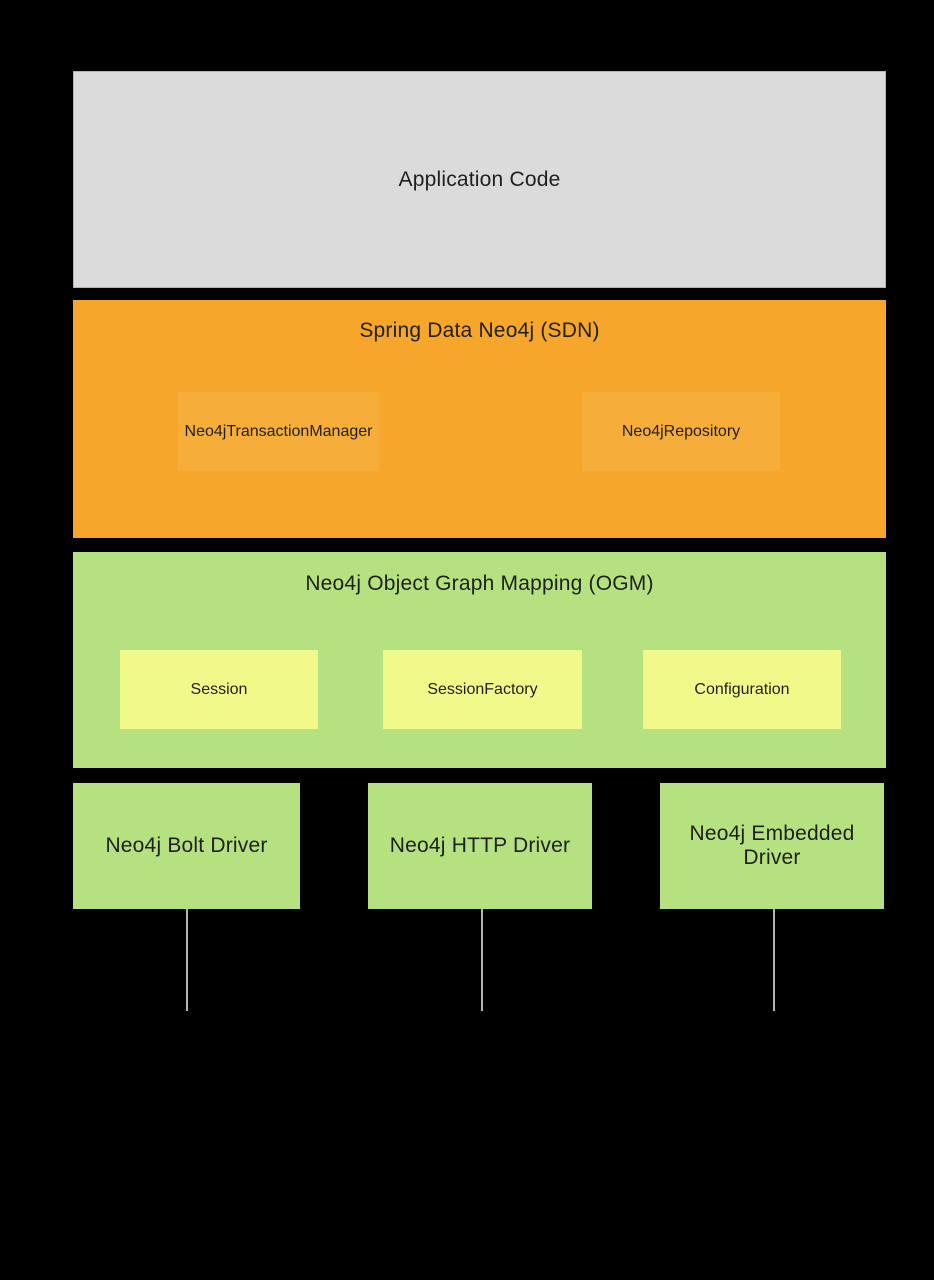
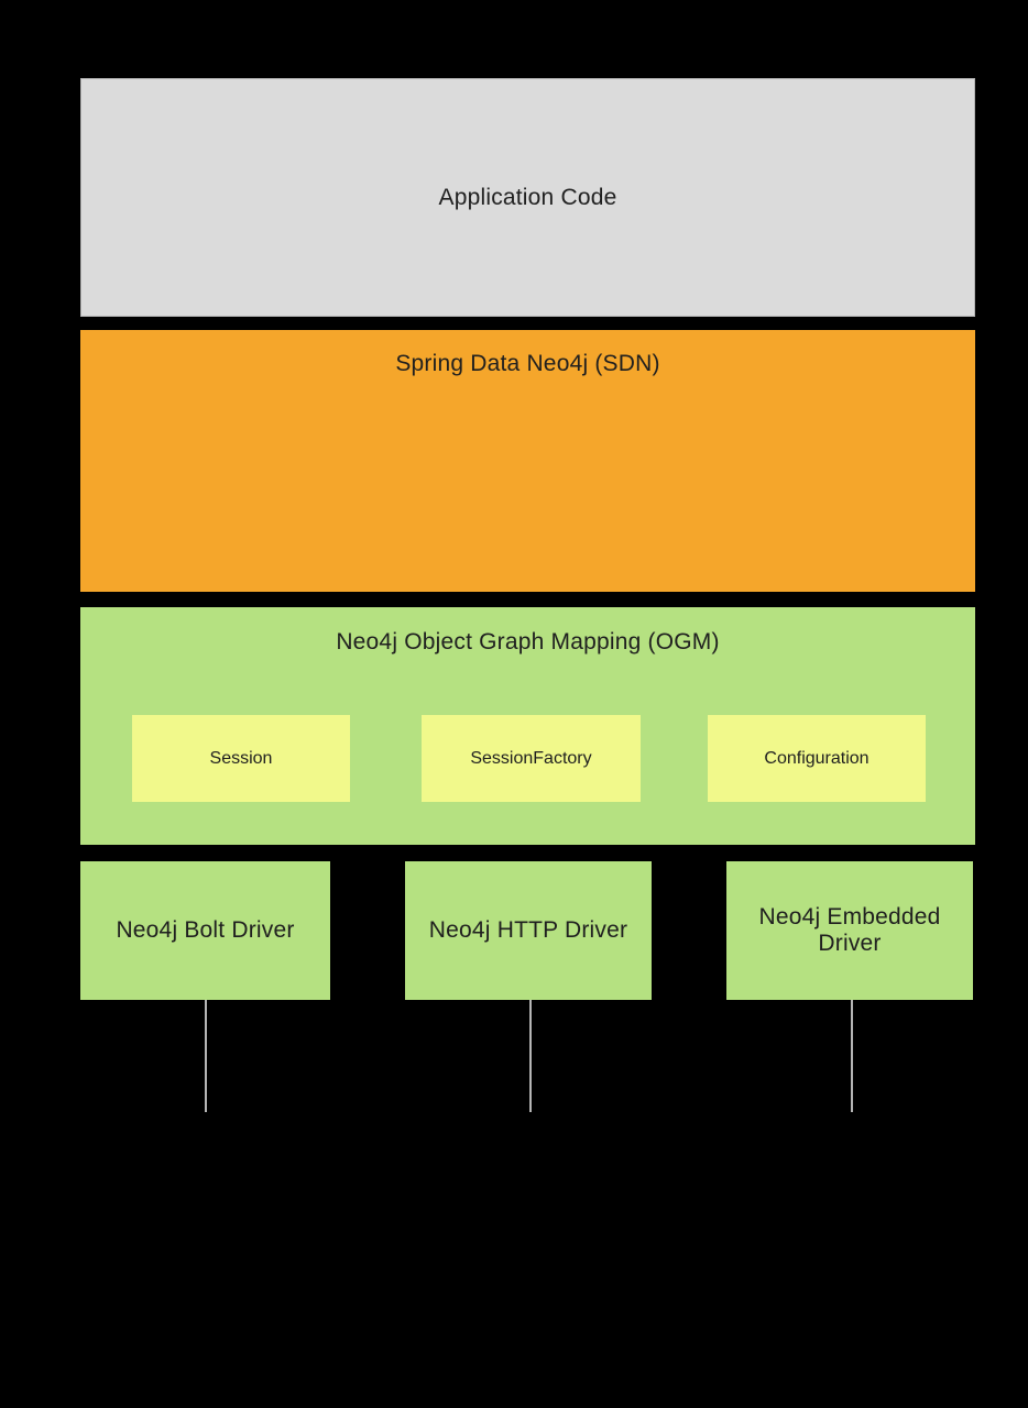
  Application Code
  Spring Data Neo4j (SDN)
- Neo4jTransactionManager
- Neo4jRepository
  Neo4j Object Graph Mapping (OGM)
  Session
  SessionFactory
  Configuration
  Neo4j Bolt Driver
  Neo4j HTTP Driver
  Neo4j Embedded Driver
